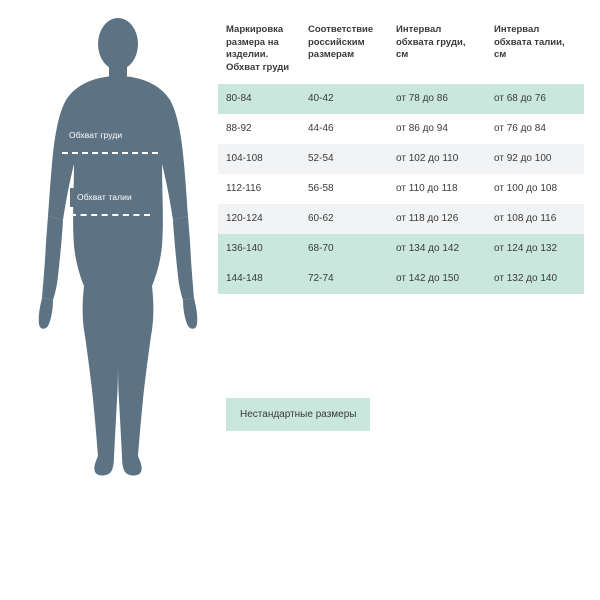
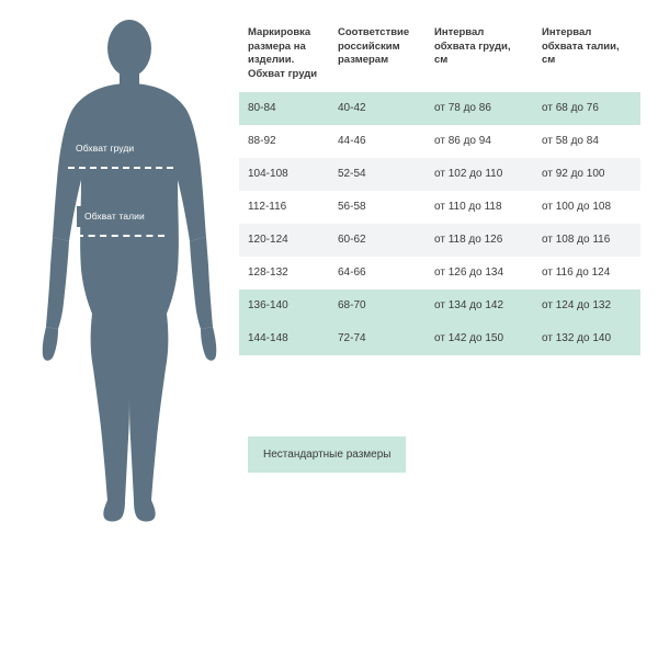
  Обхват груди
  Обхват талии
  Маркировка размера на изделии. Обхват груди	Соответствие российским размерам	Интервал обхвата груди, см	Интервал обхвата талии, см
  80-84	40-42	от 78 до 86	от 68 до 76
- 88-92	44-46	от 86 до 94	от 76 до 84
+ 88-92	44-46	от 86 до 94	от 58 до 84
  104-108	52-54	от 102 до 110	от 92 до 100
  112-116	56-58	от 110 до 118	от 100 до 108
  120-124	60-62	от 118 до 126	от 108 до 116
+ 128-132	64-66	от 126 до 134	от 116 до 124
  136-140	68-70	от 134 до 142	от 124 до 132
  144-148	72-74	от 142 до 150	от 132 до 140
  Нестандартные размеры
